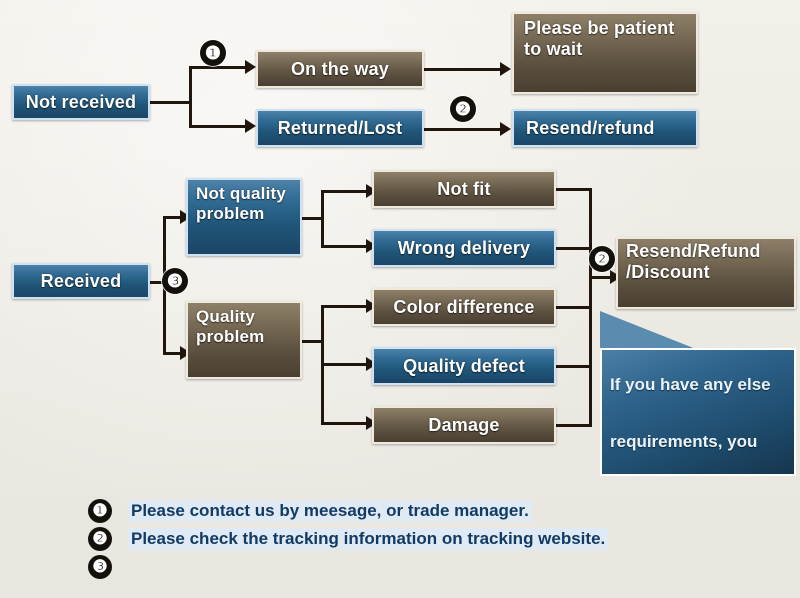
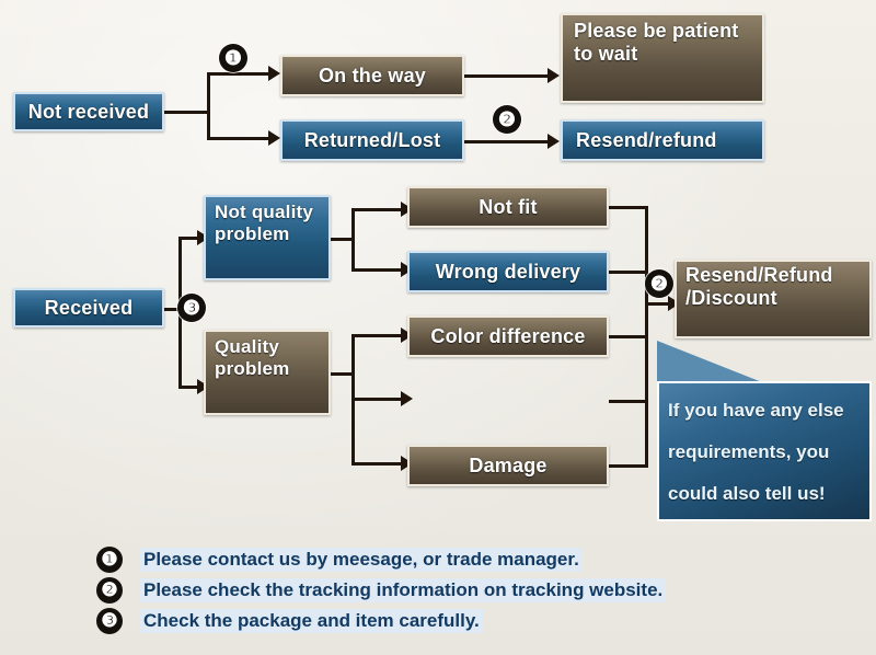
  Not received
  On the way
  Returned/Lost
  Please be patient
  to wait
  Resend/refund
  ❶
  ❷
  Received
  Not quality
  problem
  Quality
  problem
  Not fit
  Wrong delivery
  Color difference
- Quality defect
  Damage
  Resend/Refund
  /Discount
  ❸
  ❷
  If you have any else
  requirements, you
+ could also tell us!
  ❶
  Please contact us by meesage, or trade manager.
  ❷
  Please check the tracking information on tracking website.
  ❸
+ Check the package and item carefully.
